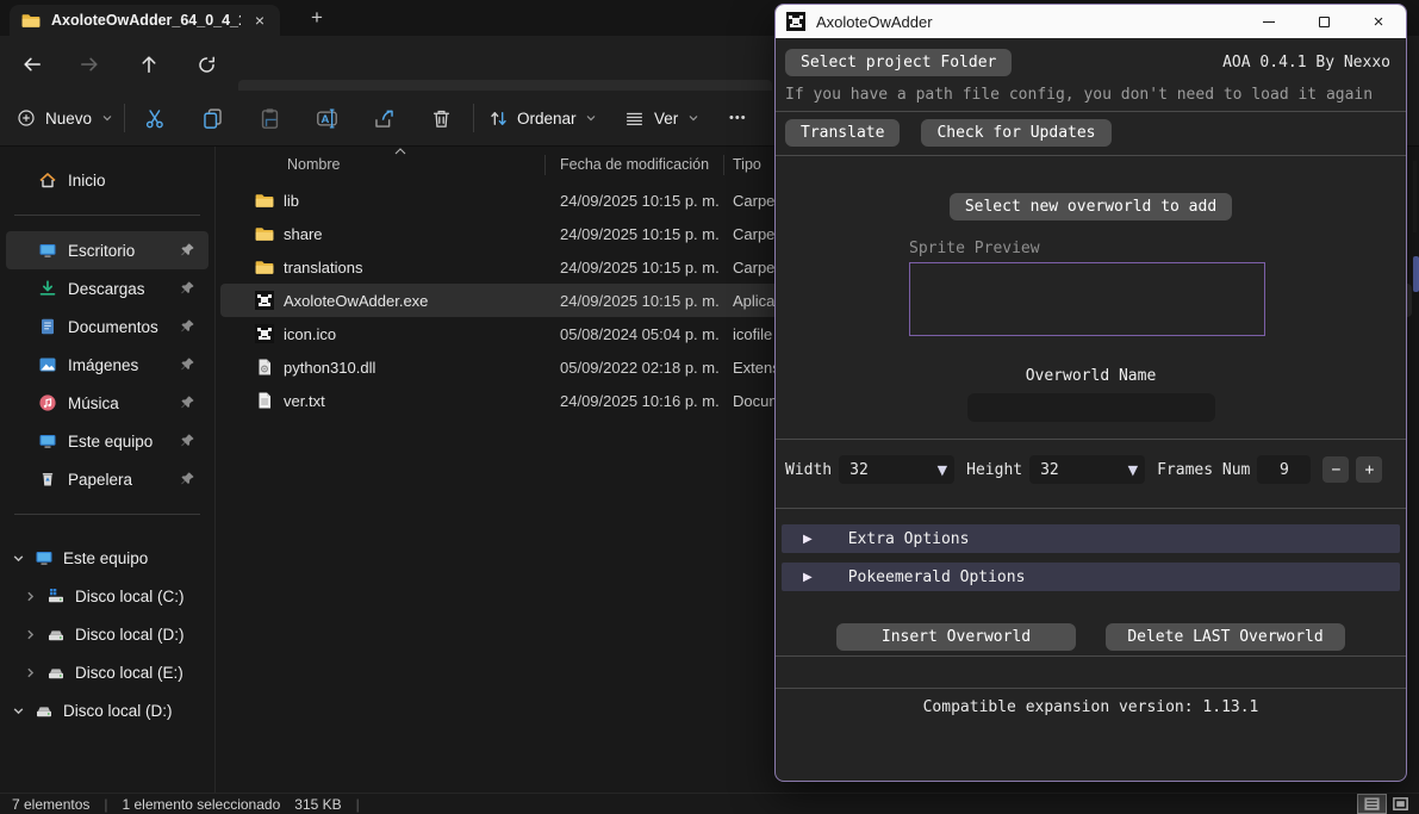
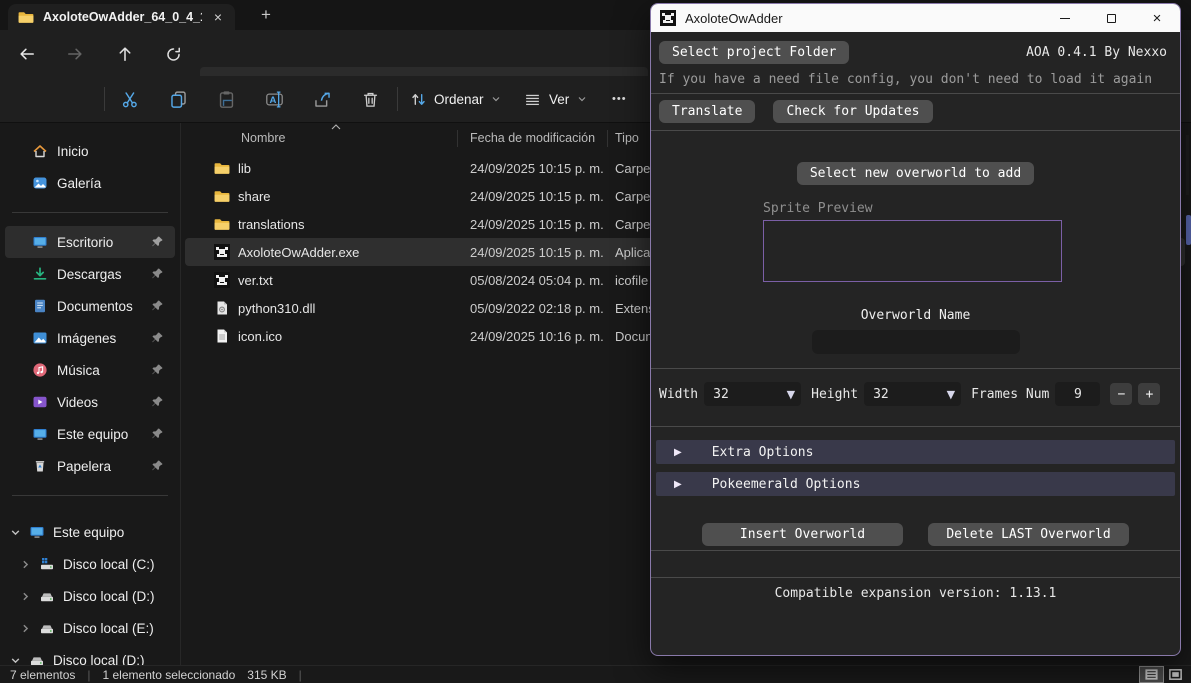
  AxoloteOwAdder_64_0_4_
  ×
  +
- Nuevo
  A
  Ordenar
  Ver
  •••
  Inicio
+ Galería
  Escritorio
  Descargas
  Documentos
  Imágenes
  Música
+ Videos
  Este equipo
  Papelera
  Este equipo
  Disco local (C:)
  Disco local (D:)
  Disco local (E:)
  Disco local (D:)
  Nombre
  Fecha de modificación
  Tipo
  lib
  24/09/2025 10:15 p. m.
  Carpe
  share
  24/09/2025 10:15 p. m.
  Carpe
  translations
  24/09/2025 10:15 p. m.
  Carpe
  AxoloteOwAdder.exe
  24/09/2025 10:15 p. m.
  Aplica
- icon.ico
+ ver.txt
  05/08/2024 05:04 p. m.
  icofile
  python310.dll
  05/09/2022 02:18 p. m.
  Exten
- ver.txt
+ icon.ico
  24/09/2025 10:16 p. m.
  Docu
  7 elementos
  |
  1 elemento seleccionado
  315 KB
  |
  AxoloteOwAdder
  ×
  Select project Folder
  AOA 0.4.1 By Nexxo
- If you have a path file config, you don't need to load it again
+ If you have a need file config, you don't need to load it again
  Translate
  Check for Updates
  Select new overworld to add
  Sprite Preview
  Overworld Name
  Width
  32
  ▼
  Height
  32
  ▼
  Frames Num
  9
  −
  +
  ▶
  Extra Options
  ▶
  Pokeemerald Options
  Insert Overworld
  Delete LAST Overworld
  Compatible expansion version: 1.13.1
